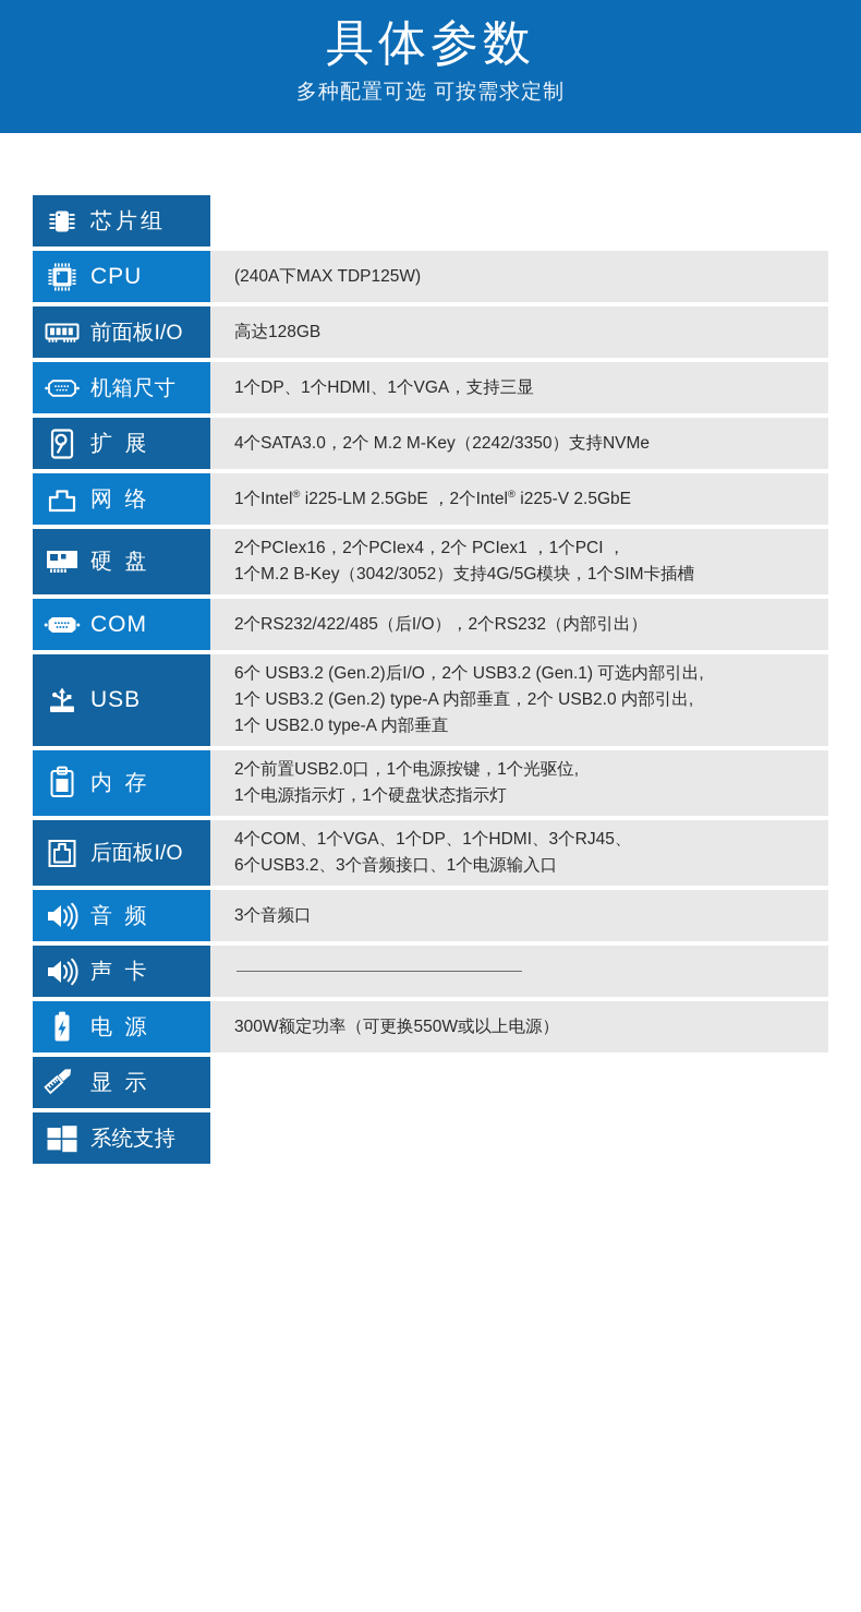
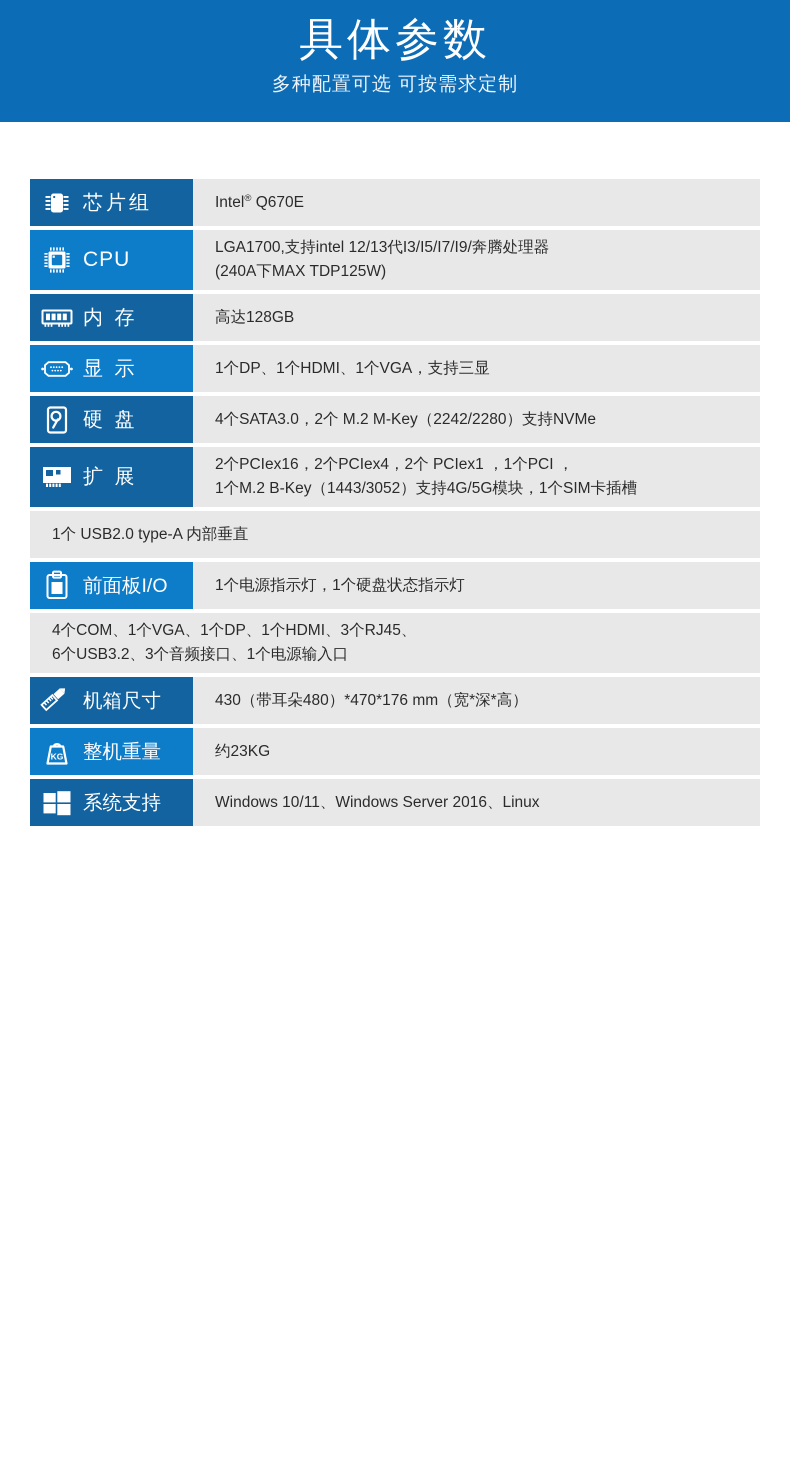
  具体参数
  多种配置可选 可按需求定制
  芯片组
+ Intel® Q670E
  CPU
+ LGA1700,支持intel 12/13代I3/I5/I7/I9/奔腾处理器
  (240A下MAX TDP125W)
- 前面板I/O
+ 内 存
  高达128GB
- 机箱尺寸
+ 显 示
  1个DP、1个HDMI、1个VGA，支持三显
- 扩 展
+ 硬 盘
- 4个SATA3.0，2个 M.2 M-Key（2242/3350）支持NVMe
+ 4个SATA3.0，2个 M.2 M-Key（2242/2280）支持NVMe
- 网 络
- 1个Intel® i225-LM 2.5GbE ，2个Intel® i225-V 2.5GbE
- 硬 盘
+ 扩 展
  2个PCIex16，2个PCIex4，2个 PCIex1 ，1个PCI ，
- 1个M.2 B-Key（3042/3052）支持4G/5G模块，1个SIM卡插槽
+ 1个M.2 B-Key（1443/3052）支持4G/5G模块，1个SIM卡插槽
- COM
- 2个RS232/422/485（后I/O），2个RS232（内部引出）
- USB
- 6个 USB3.2 (Gen.2)后I/O，2个 USB3.2 (Gen.1) 可选内部引出,
- 1个 USB3.2 (Gen.2) type-A 内部垂直，2个 USB2.0 内部引出,
  1个 USB2.0 type-A 内部垂直
- 内 存
+ 前面板I/O
- 2个前置USB2.0口，1个电源按键，1个光驱位,
  1个电源指示灯，1个硬盘状态指示灯
- 后面板I/O
  4个COM、1个VGA、1个DP、1个HDMI、3个RJ45、
  6个USB3.2、3个音频接口、1个电源输入口
- 音 频
- 3个音频口
- 声 卡
- 电 源
- 300W额定功率（可更换550W或以上电源）
- 显 示
+ 机箱尺寸
+ 430（带耳朵480）*470*176 mm（宽*深*高）
+ KG
+ 整机重量
+ 约23KG
  系统支持
+ Windows 10/11、Windows Server 2016、Linux
